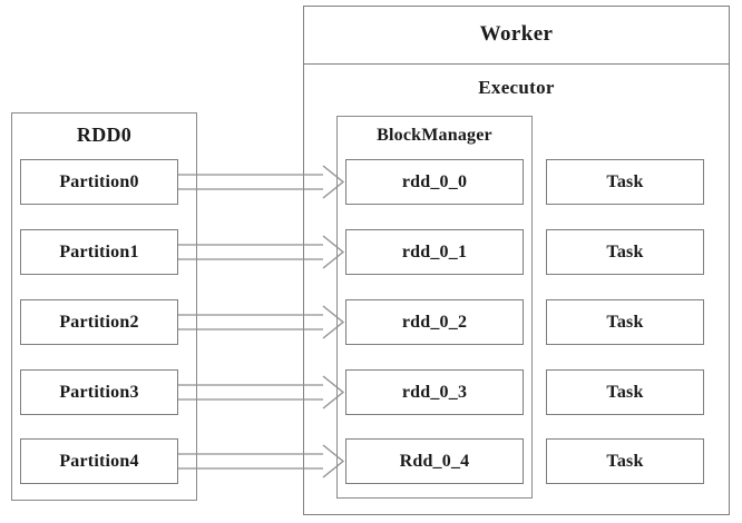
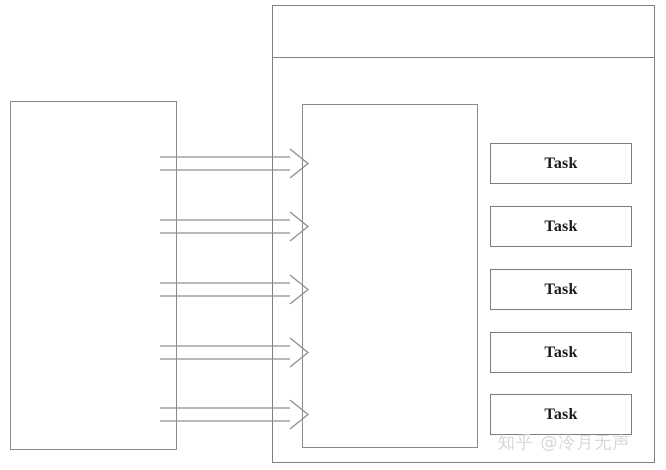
- Worker
- Executor
- BlockManager
- RDD0
- Partition0
- Partition1
- Partition2
- Partition3
- Partition4
- rdd_0_0
- rdd_0_1
- rdd_0_2
- rdd_0_3
- Rdd_0_4
  Task
  Task
  Task
  Task
  Task
+ 知乎 @冷月无声
